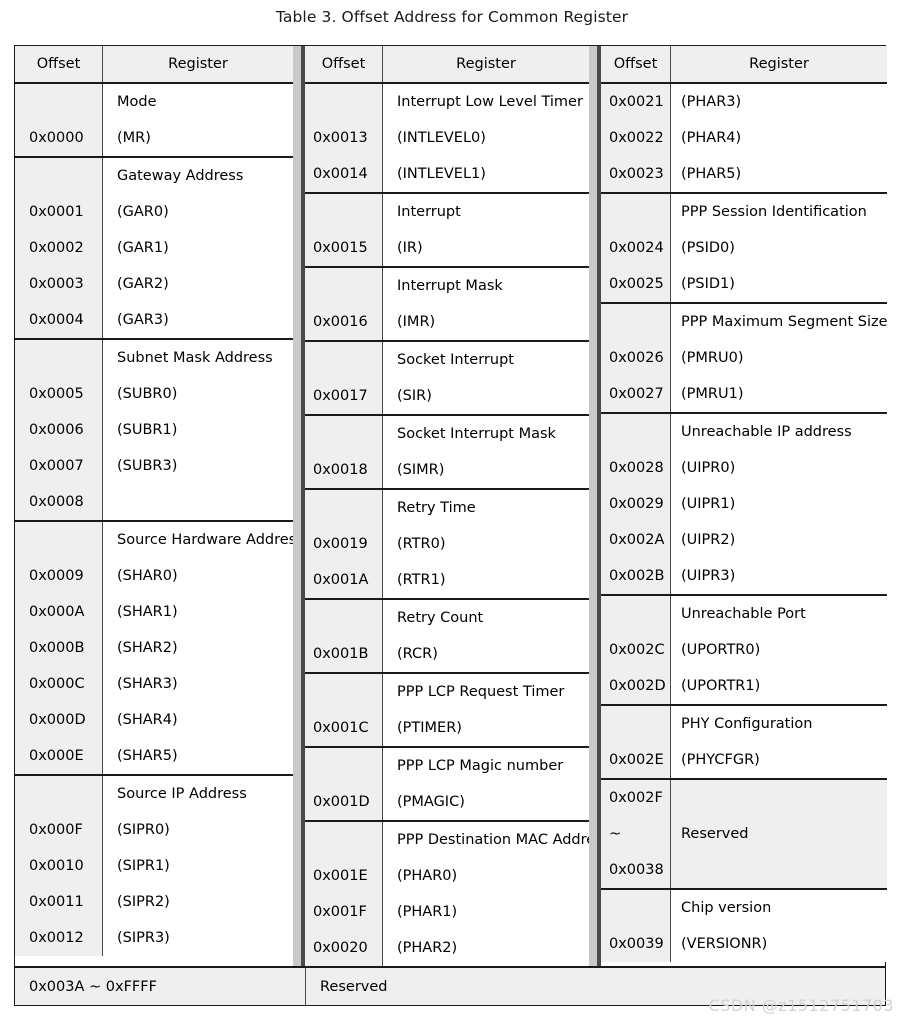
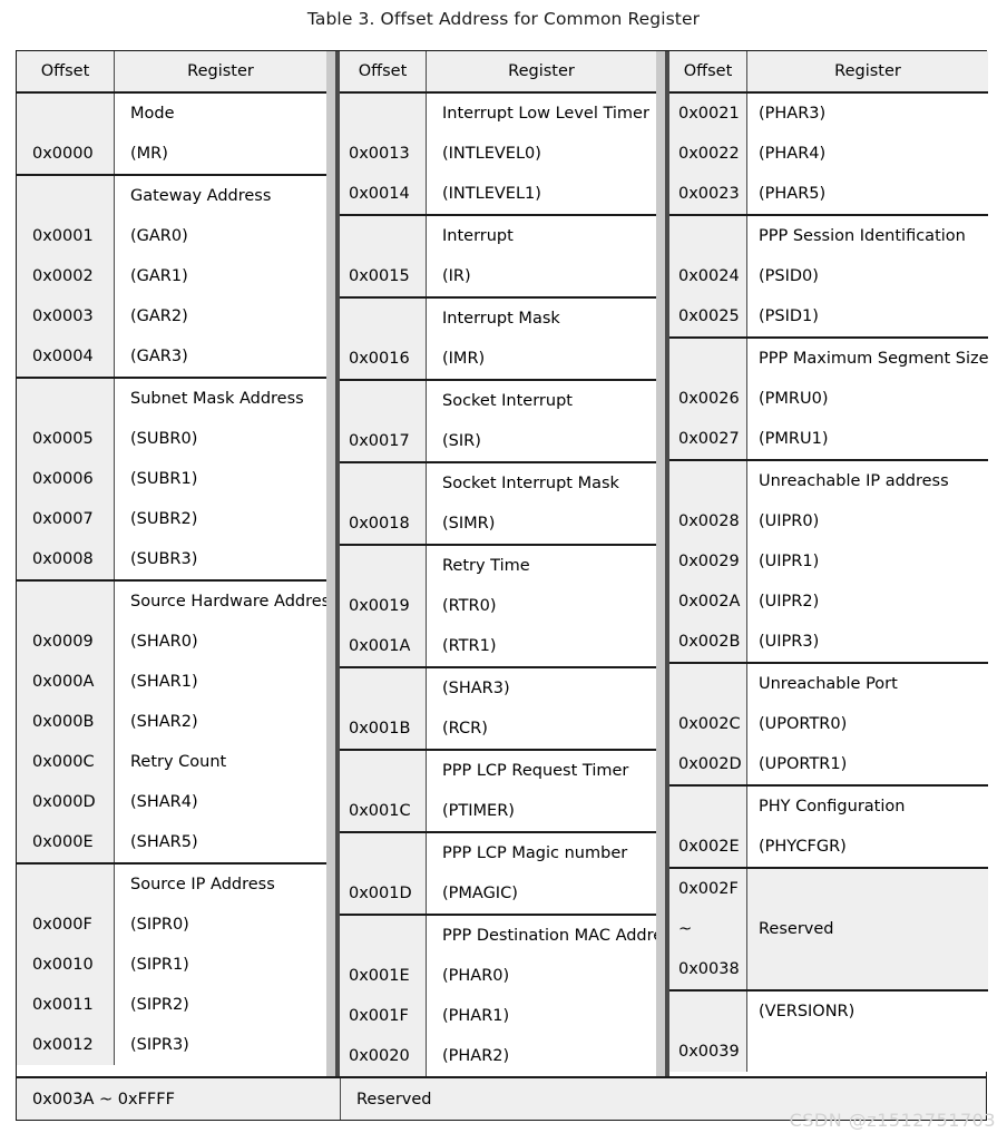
  Table 3. Offset Address for Common Register
  Offset
  Register
  0x0000
  Mode
  (MR)
  0x0001
  0x0002
  0x0003
  0x0004
  Gateway Address
  (GAR0)
  (GAR1)
  (GAR2)
  (GAR3)
  0x0005
  0x0006
  0x0007
  0x0008
  Subnet Mask Address
  (SUBR0)
  (SUBR1)
+ (SUBR2)
  (SUBR3)
  0x0009
  0x000A
  0x000B
  0x000C
  0x000D
  0x000E
  Source Hardware Addre
  (SHAR0)
  (SHAR1)
  (SHAR2)
- (SHAR3)
+ Retry Count
  (SHAR4)
  (SHAR5)
  0x000F
  0x0010
  0x0011
  0x0012
  Source IP Address
  (SIPR0)
  (SIPR1)
  (SIPR2)
  (SIPR3)
  Offset
  Register
  0x0013
  0x0014
  Interrupt Low Level Timer
  (INTLEVEL0)
  (INTLEVEL1)
  0x0015
  Interrupt
  (IR)
  0x0016
  Interrupt Mask
  (IMR)
  0x0017
  Socket Interrupt
  (SIR)
  0x0018
  Socket Interrupt Mask
  (SIMR)
  0x0019
  0x001A
  Retry Time
  (RTR0)
  (RTR1)
  0x001B
- Retry Count
+ (SHAR3)
  (RCR)
  0x001C
  PPP LCP Request Timer
  (PTIMER)
  0x001D
  PPP LCP Magic number
  (PMAGIC)
  0x001E
  0x001F
  0x0020
  PPP Destination MAC Addr
  (PHAR0)
  (PHAR1)
  (PHAR2)
  Offset
  Register
  0x0021
  0x0022
  0x0023
  (PHAR3)
  (PHAR4)
  (PHAR5)
  0x0024
  0x0025
  PPP Session Identification
  (PSID0)
  (PSID1)
  0x0026
  0x0027
  PPP Maximum Segment Size
  (PMRU0)
  (PMRU1)
  0x0028
  0x0029
  0x002A
  0x002B
  Unreachable IP address
  (UIPR0)
  (UIPR1)
  (UIPR2)
  (UIPR3)
  0x002C
  0x002D
  Unreachable Port
  (UPORTR0)
  (UPORTR1)
  0x002E
  PHY Configuration
  (PHYCFGR)
  0x002F
  ~
  0x0038
  Reserved
  0x0039
- Chip version
  (VERSIONR)
  0x003A ~ 0xFFFF
  Reserved
  CSDN @z1512751703
